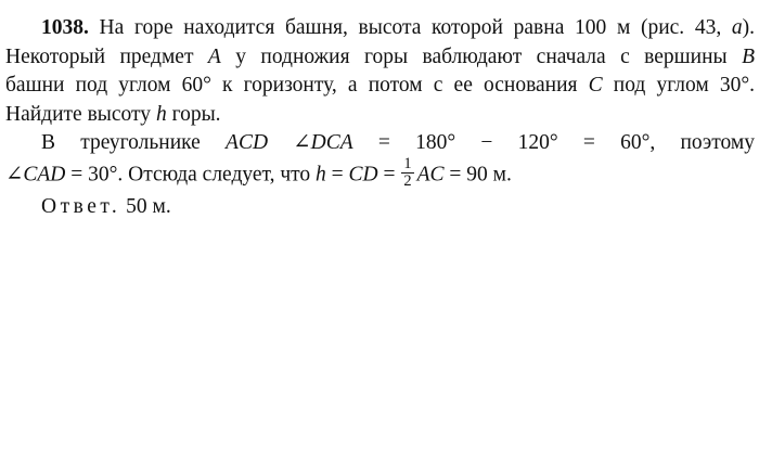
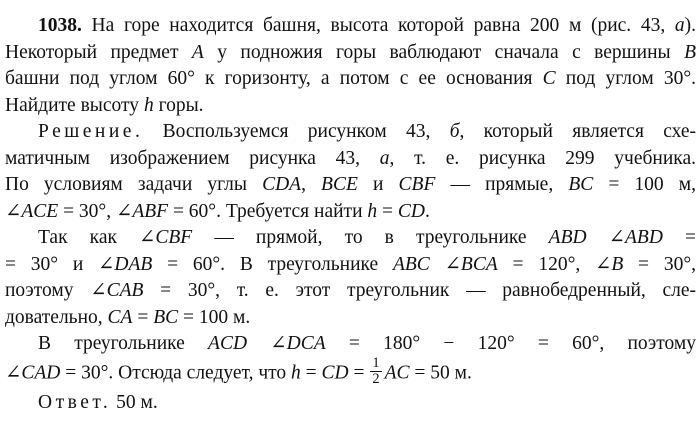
- 1038. На горе находится башня, высота которой равна 100 м (рис. 43, а).
+ 1038. На горе находится башня, высота которой равна 200 м (рис. 43, а).
  Некоторый предмет A у подножия горы ваблюдают сначала с вершины B
  башни под углом 60° к горизонту, а потом с ее основания C под углом 30°.
  Найдите высоту h горы.
+ Решение. Воспользуемся рисунком 43, б, который является схе-
+ матичным изображением рисунка 43, а, т. е. рисунка 299 учебника.
+ По условиям задачи углы CDA, BCE и CBF — прямые, BC = 100 м,
+ ∠ACE = 30°, ∠ABF = 60°. Требуется найти h = CD.
+ Так как ∠CBF — прямой, то в треугольнике ABD ∠ABD =
+ = 30° и ∠DAB = 60°. В треугольнике ABC ∠BCA = 120°, ∠B = 30°,
+ поэтому ∠CAB = 30°, т. е. этот треугольник — равнобедренный, сле-
+ довательно, CA = BC = 100 м.
  В треугольнике ACD ∠DCA = 180° − 120° = 60°, поэтому
  ∠CAD = 30°. Отсюда следует, что h = CD =
  1
  2
- AC = 90 м.
+ AC = 50 м.
  Ответ. 50 м.
